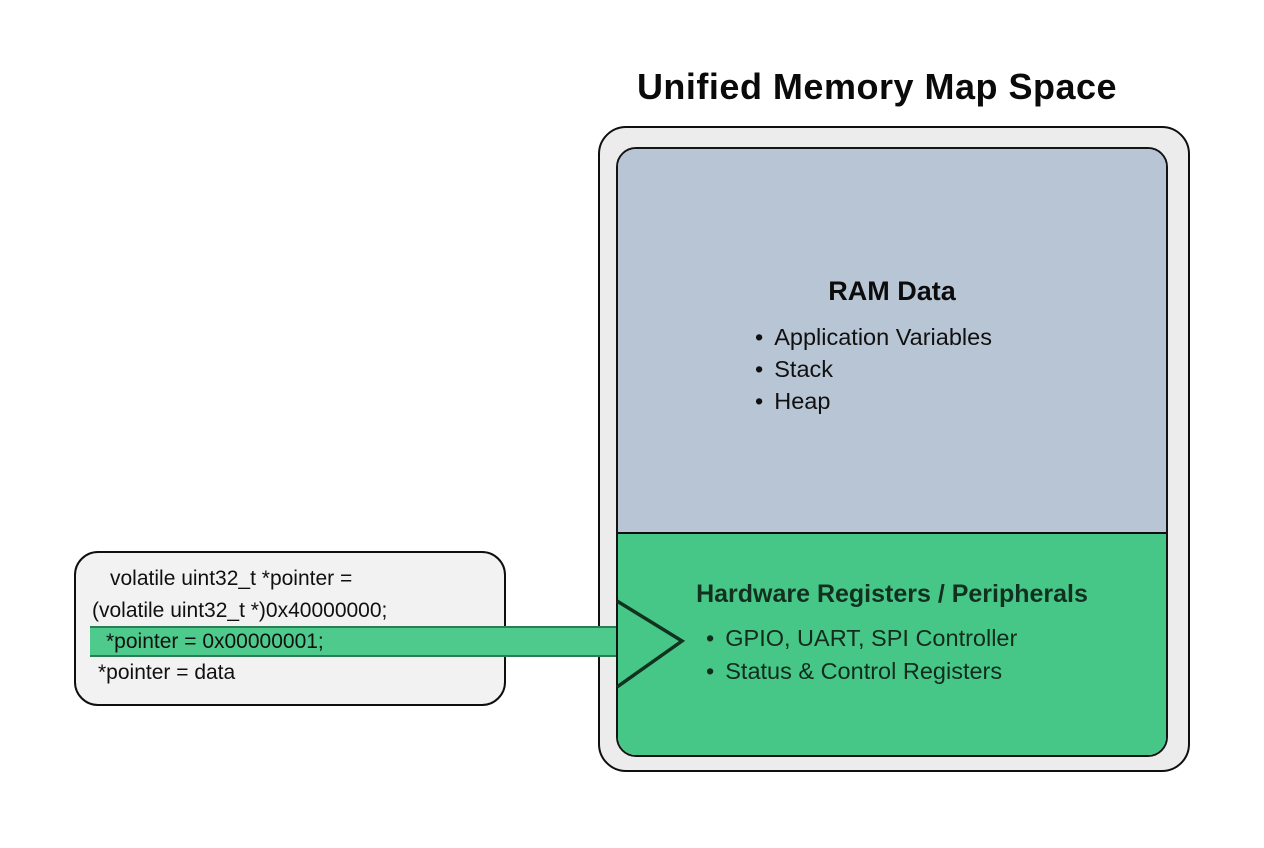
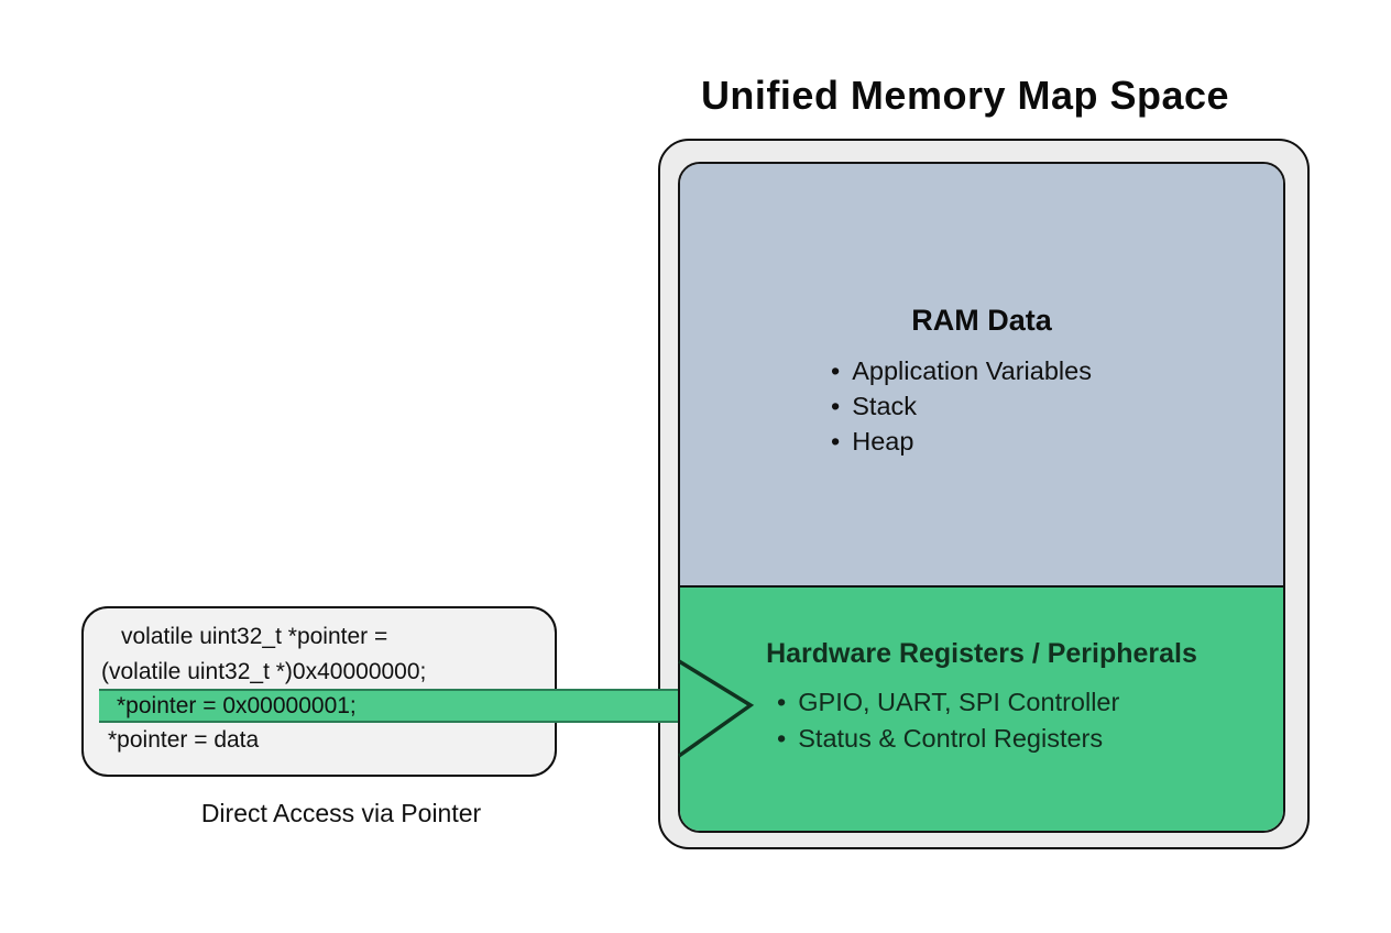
  Unified Memory Map Space
  RAM Data
  •
  Application Variables
  •
  Stack
  •
  Heap
  Hardware Registers / Peripherals
  •
  GPIO, UART, SPI Controller
  •
  Status & Control Registers
  volatile uint32_t *pointer =
  (volatile uint32_t *)0x40000000;
  *pointer = 0x00000001;
  *pointer = data
+ Direct Access via Pointer
